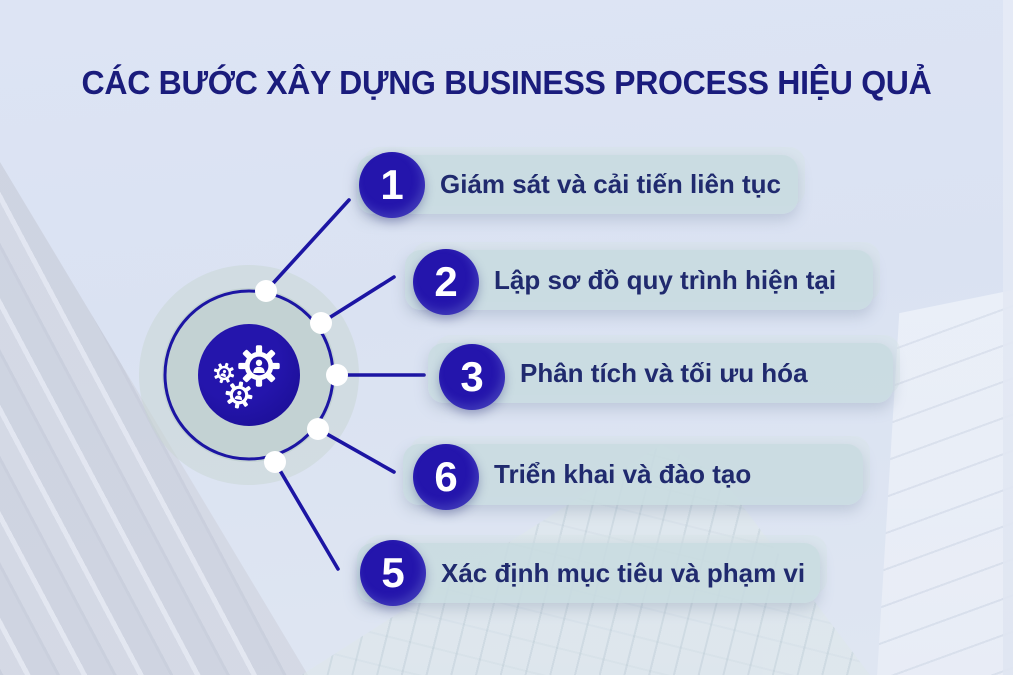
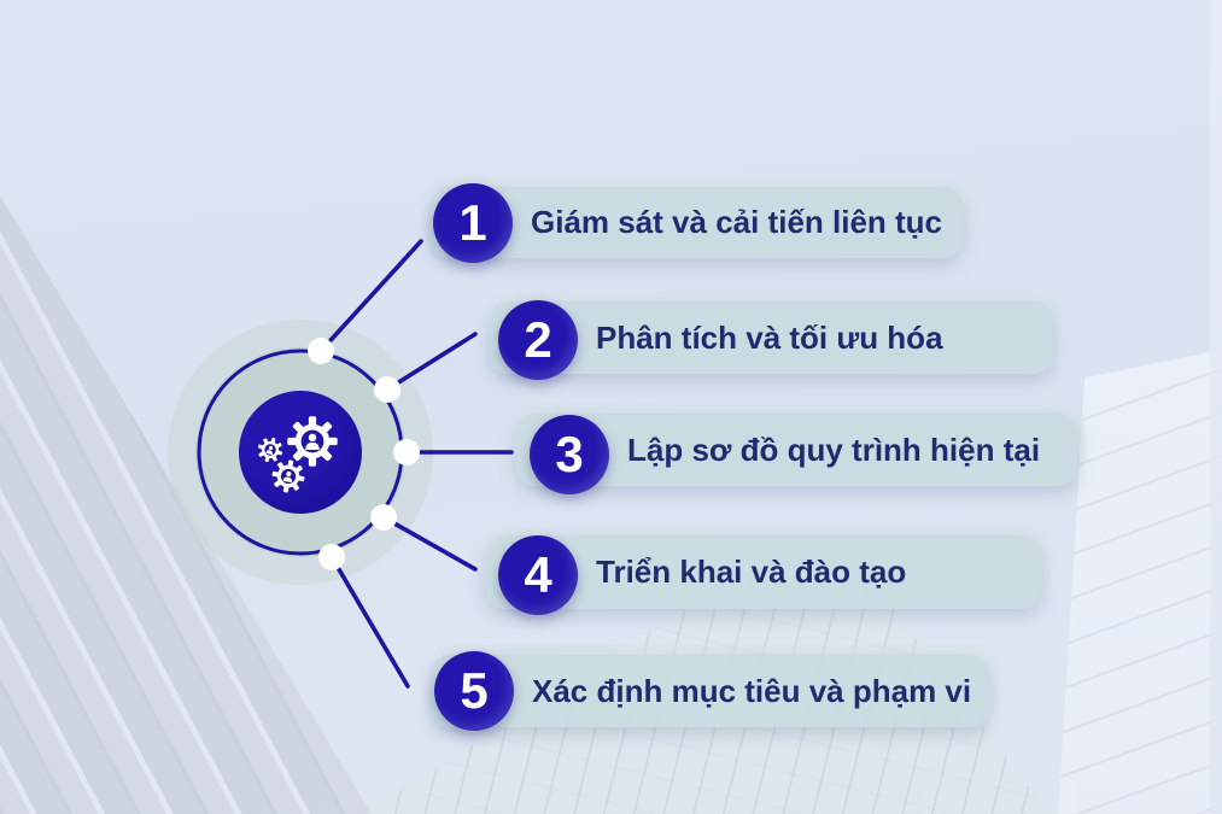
- CÁC BƯỚC XÂY DỰNG BUSINESS PROCESS HIỆU QUẢ
  1
  Giám sát và cải tiến liên tục
  2
- Lập sơ đồ quy trình hiện tại
+ Phân tích và tối ưu hóa
  3
- Phân tích và tối ưu hóa
+ Lập sơ đồ quy trình hiện tại
- 6
+ 4
  Triển khai và đào tạo
  5
  Xác định mục tiêu và phạm vi
